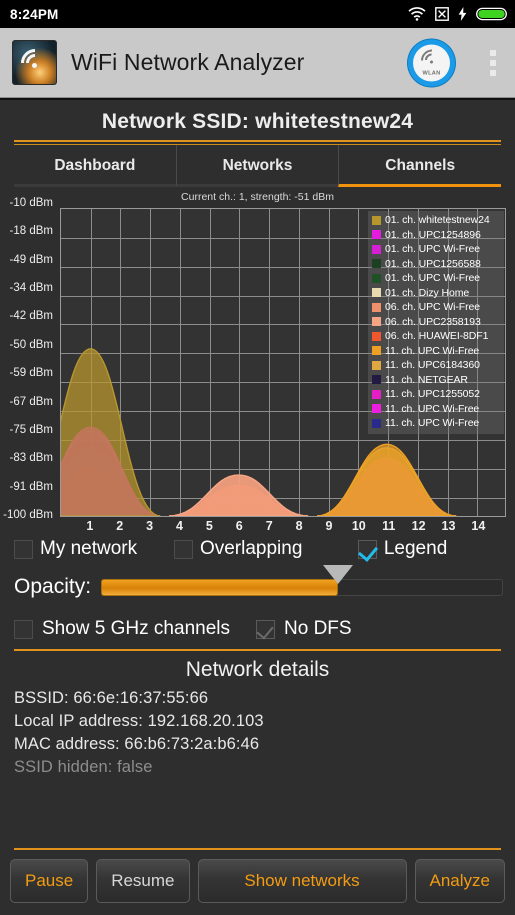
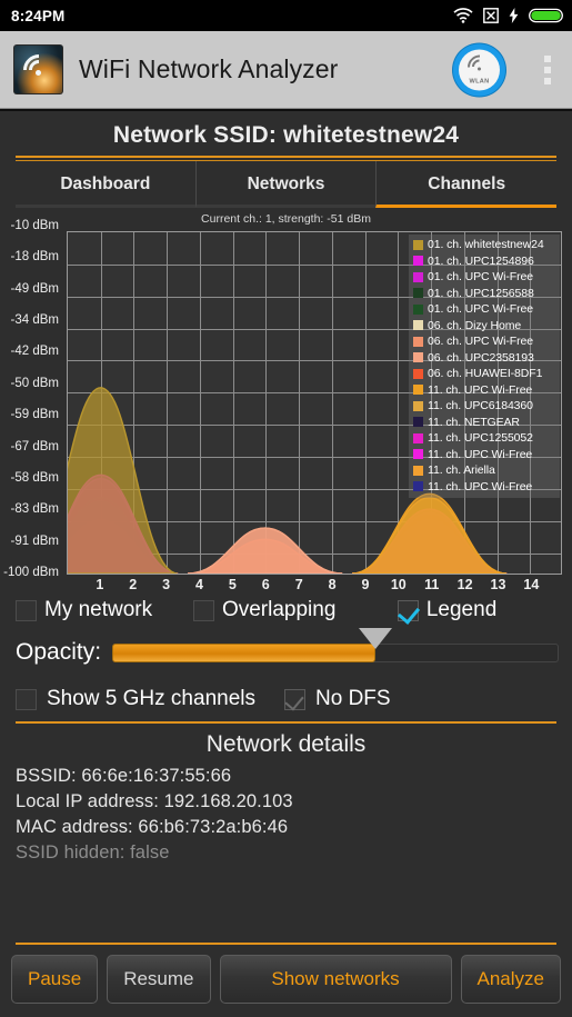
  8:24PM
  WiFi Network Analyzer
  Network SSID: whitetestnew24
  Dashboard
  Networks
  Channels
  Current ch.: 1, strength: -51 dBm
  -10 dBm
  -18 dBm
  -49 dBm
  -34 dBm
  -42 dBm
  -50 dBm
  -59 dBm
  -67 dBm
- -75 dBm
+ -58 dBm
  -83 dBm
  -91 dBm
  -100 dBm
  1
  2
  3
  4
  5
  6
  7
  8
  9
  10
  11
  12
  13
  14
  01. ch. whitetestnew24
  01. ch. UPC1254896
  01. ch. UPC Wi-Free
  01. ch. UPC1256588
  01. ch. UPC Wi-Free
- 01. ch. Dizy Home
+ 06. ch. Dizy Home
  06. ch. UPC Wi-Free
  06. ch. UPC2358193
  06. ch. HUAWEI-8DF1
  11. ch. UPC Wi-Free
  11. ch. UPC6184360
  11. ch. NETGEAR
  11. ch. UPC1255052
  11. ch. UPC Wi-Free
+ 11. ch. Ariella
  11. ch. UPC Wi-Free
  My network
  Overlapping
  Legend
  Opacity:
  Show 5 GHz channels
  No DFS
  Network details
  BSSID: 66:6e:16:37:55:66
  Local IP address: 192.168.20.103
  MAC address: 66:b6:73:2a:b6:46
  SSID hidden: false
  Pause
  Resume
  Show networks
  Analyze
